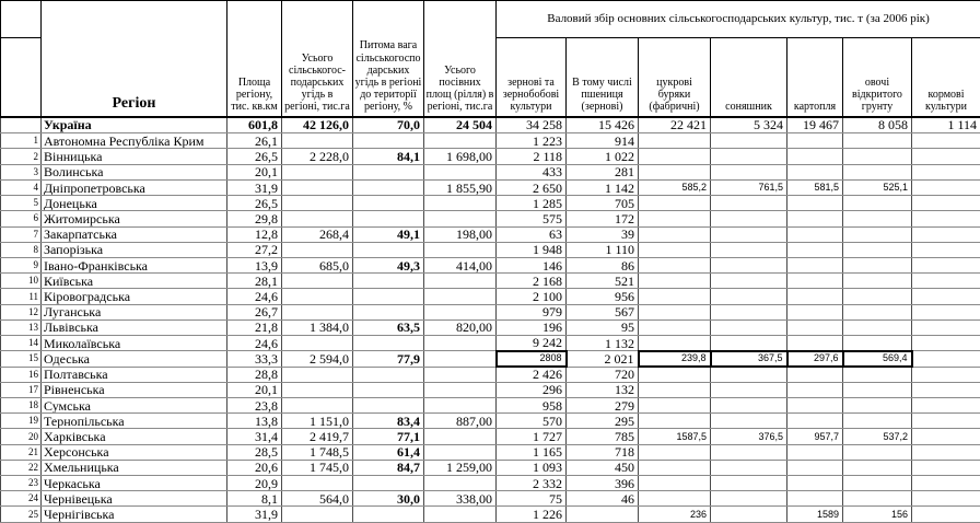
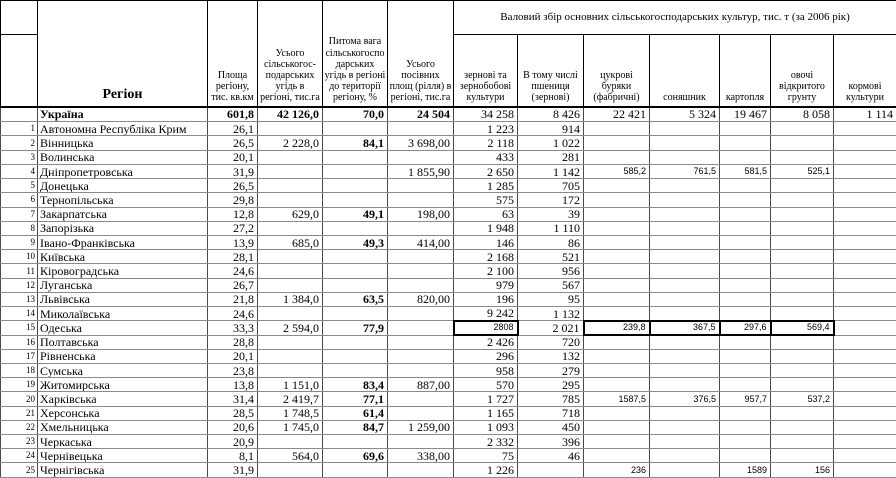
  	Регіон	Площа регіону, тис. кв.км	Усього сільськогос-подарських угідь в регіоні, тис.га	Питома вага сільськогосподарських угідь в регіоні до території регіону, %	Усього посівних площ (рілля) в регіоні, тис.га	Валовий збір основних сільськогосподарських культур, тис. т (за 2006 рік)
  	зернові та зернобобові культури	В тому числі пшениця (зернові)	цукрові буряки (фабричні)	соняшник	картопля	овочі відкритого грунту	кормові культури
- 	Україна	601,8	42 126,0	70,0	24 504	34 258	15 426	22 421	5 324	19 467	8 058	1 114
+ 	Україна	601,8	42 126,0	70,0	24 504	34 258	8 426	22 421	5 324	19 467	8 058	1 114
  1	Автономна Республіка Крим	26,1				1 223	914
- 2	Вінницька	26,5	2 228,0	84,1	1 698,00	2 118	1 022
+ 2	Вінницька	26,5	2 228,0	84,1	3 698,00	2 118	1 022
  3	Волинська	20,1				433	281
  4	Дніпропетровська	31,9			1 855,90	2 650	1 142	585,2	761,5	581,5	525,1
  5	Донецька	26,5				1 285	705
- 6	Житомирська	29,8				575	172
+ 6	Тернопільська	29,8				575	172
- 7	Закарпатська	12,8	268,4	49,1	198,00	63	39
+ 7	Закарпатська	12,8	629,0	49,1	198,00	63	39
  8	Запорізька	27,2				1 948	1 110
  9	Івано-Франківська	13,9	685,0	49,3	414,00	146	86
  10	Київська	28,1				2 168	521
  11	Кіровоградська	24,6				2 100	956
  12	Луганська	26,7				979	567
  13	Львівська	21,8	1 384,0	63,5	820,00	196	95
  14	Миколаївська	24,6				9 242	1 132
  15	Одеська	33,3	2 594,0	77,9		2808	2 021	239,8	367,5	297,6	569,4
  16	Полтавська	28,8				2 426	720
  17	Рівненська	20,1				296	132
  18	Сумська	23,8				958	279
- 19	Тернопільська	13,8	1 151,0	83,4	887,00	570	295
+ 19	Житомирська	13,8	1 151,0	83,4	887,00	570	295
  20	Харківська	31,4	2 419,7	77,1		1 727	785	1587,5	376,5	957,7	537,2
  21	Херсонська	28,5	1 748,5	61,4		1 165	718
  22	Хмельницька	20,6	1 745,0	84,7	1 259,00	1 093	450
  23	Черкаська	20,9				2 332	396
- 24	Чернівецька	8,1	564,0	30,0	338,00	75	46
+ 24	Чернівецька	8,1	564,0	69,6	338,00	75	46
  25	Чернігівська	31,9				1 226		236		1589	156
